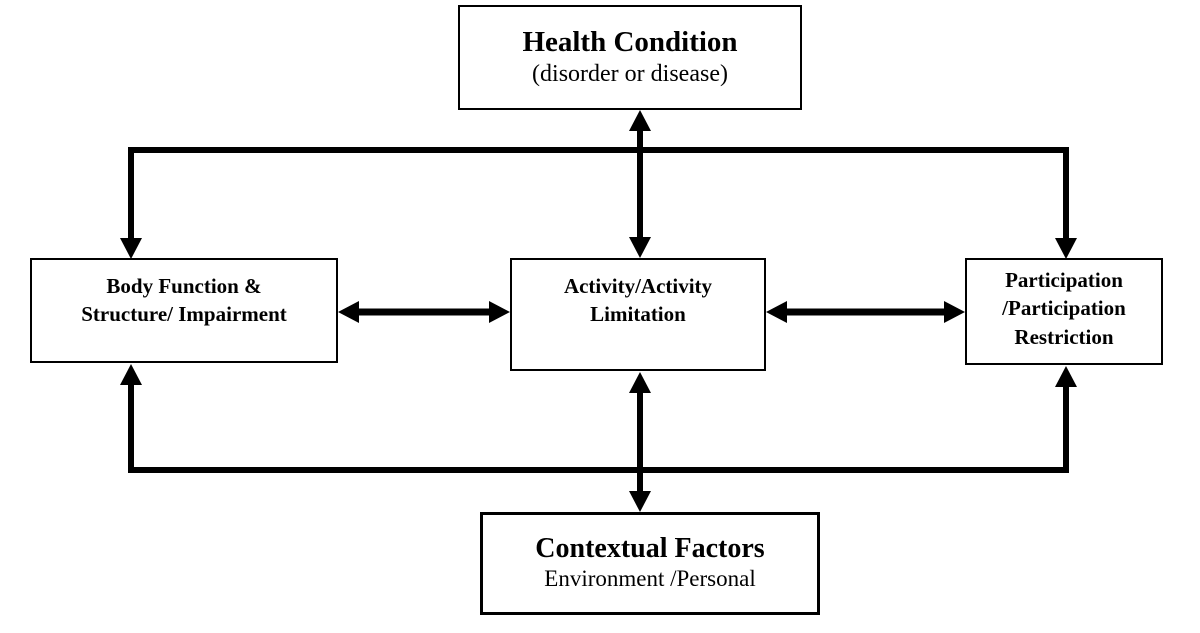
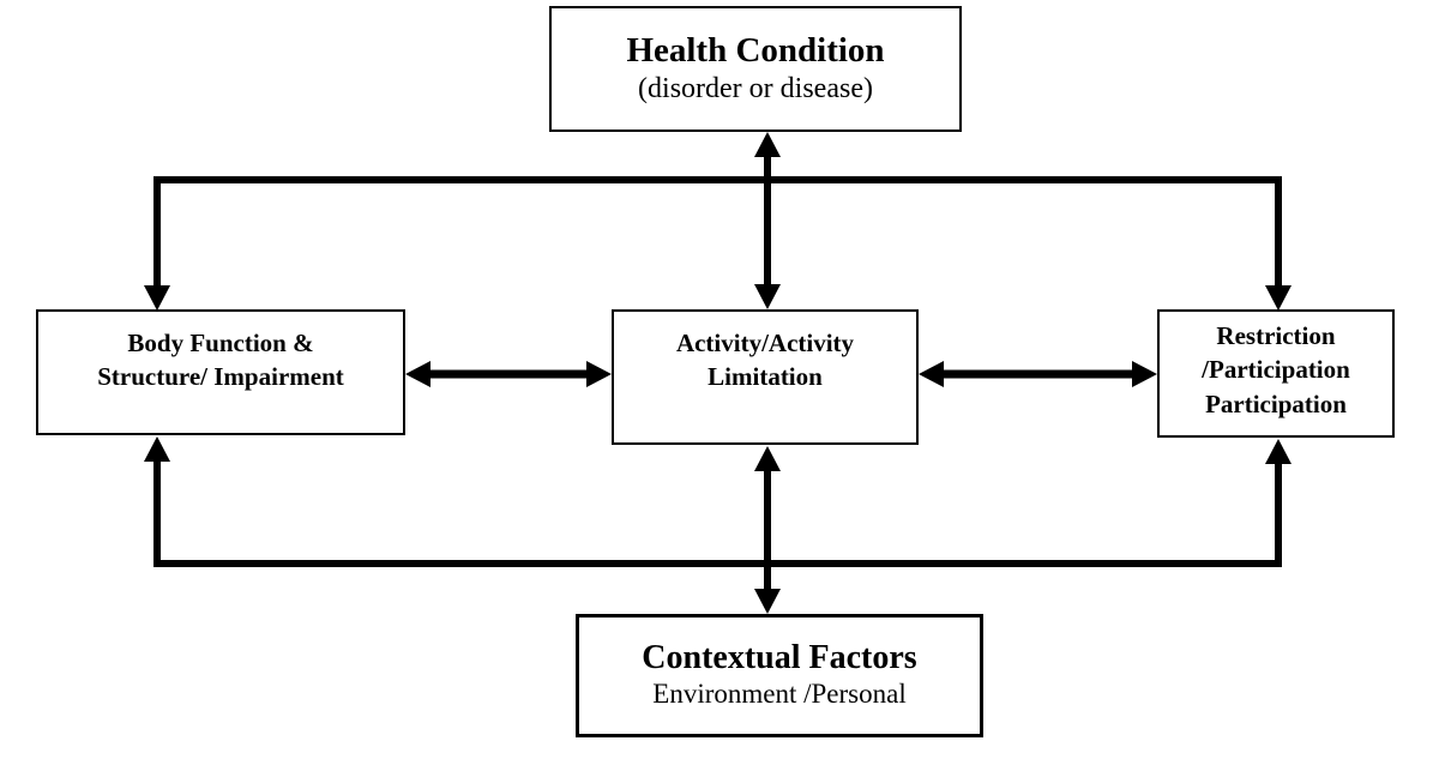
  Health Condition
  (disorder or disease)
  Body Function &
  Structure/ Impairment
  Activity/Activity
  Limitation
- Participation
+ Restriction
  /Participation
- Restriction
+ Participation
  Contextual Factors
  Environment /Personal
